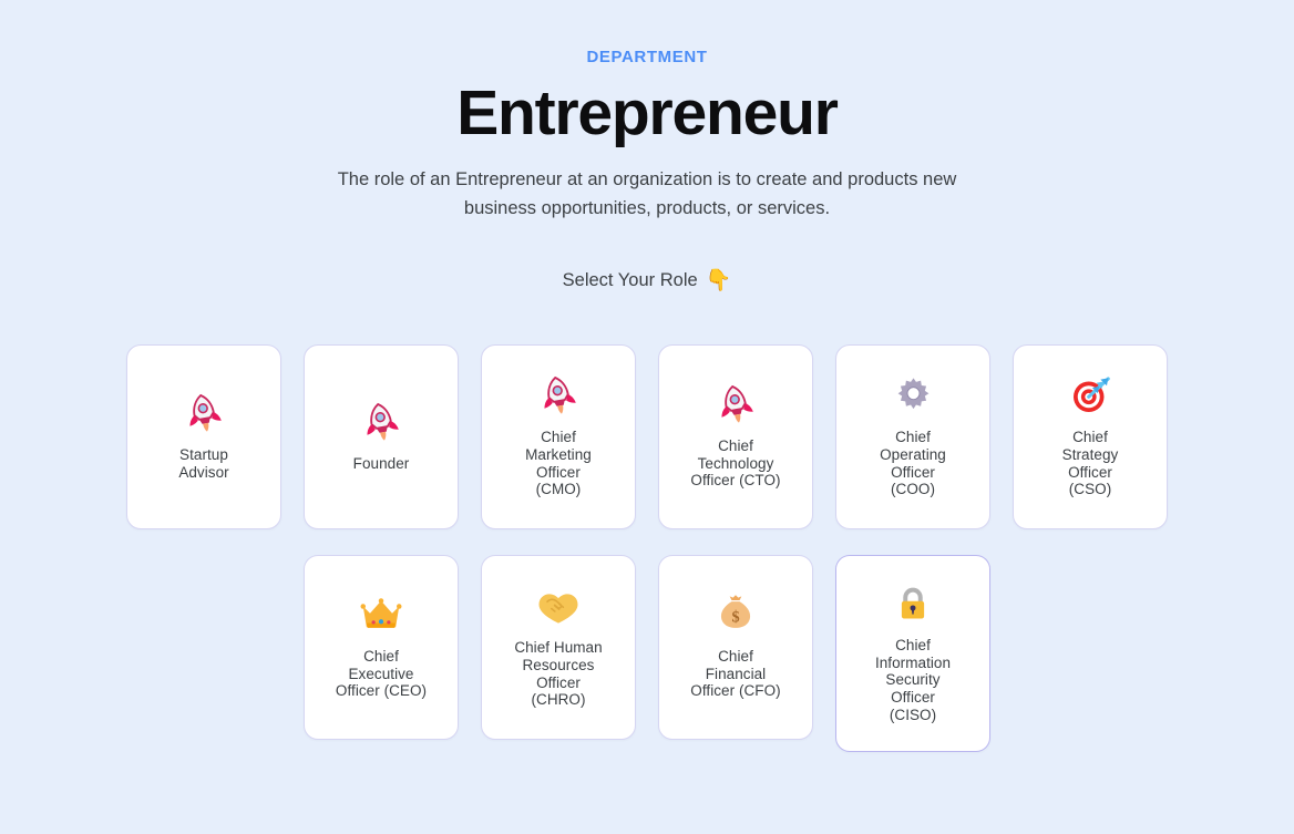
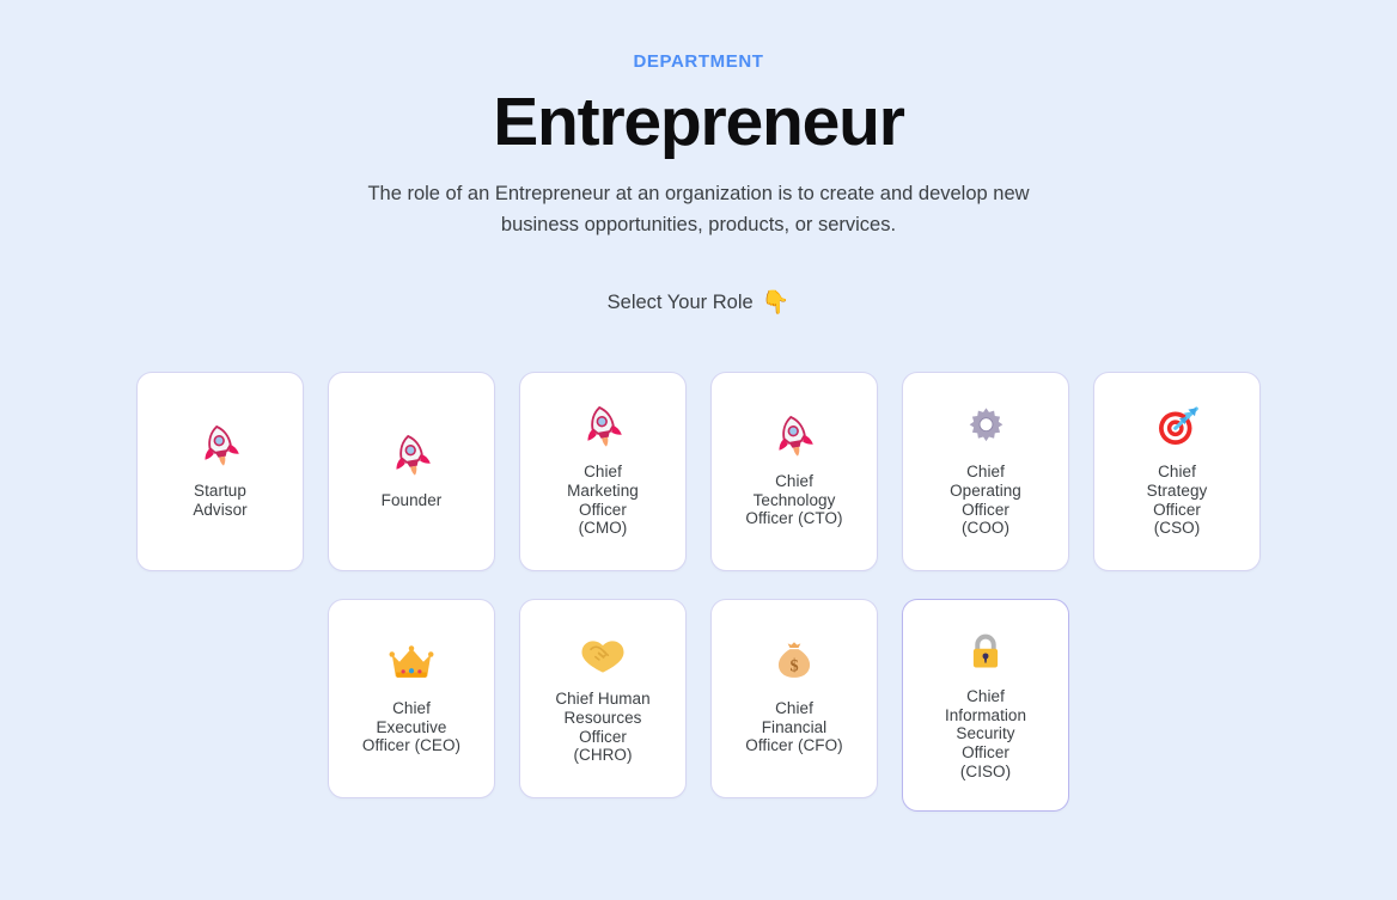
  DEPARTMENT
  Entrepreneur
- The role of an Entrepreneur at an organization is to create and products new business opportunities, products, or services.
+ The role of an Entrepreneur at an organization is to create and develop new business opportunities, products, or services.
  Select Your Role
  👇
  Startup
  Advisor
  Founder
  Chief
  Marketing
  Officer
  (CMO)
  Chief
  Technology
  Officer (CTO)
  Chief
  Operating
  Officer
  (COO)
  Chief
  Strategy
  Officer
  (CSO)
  Chief
  Executive
  Officer (CEO)
  Chief Human
  Resources
  Officer
  (CHRO)
  $
  Chief
  Financial
  Officer (CFO)
  Chief
  Information
  Security
  Officer
  (CISO)
